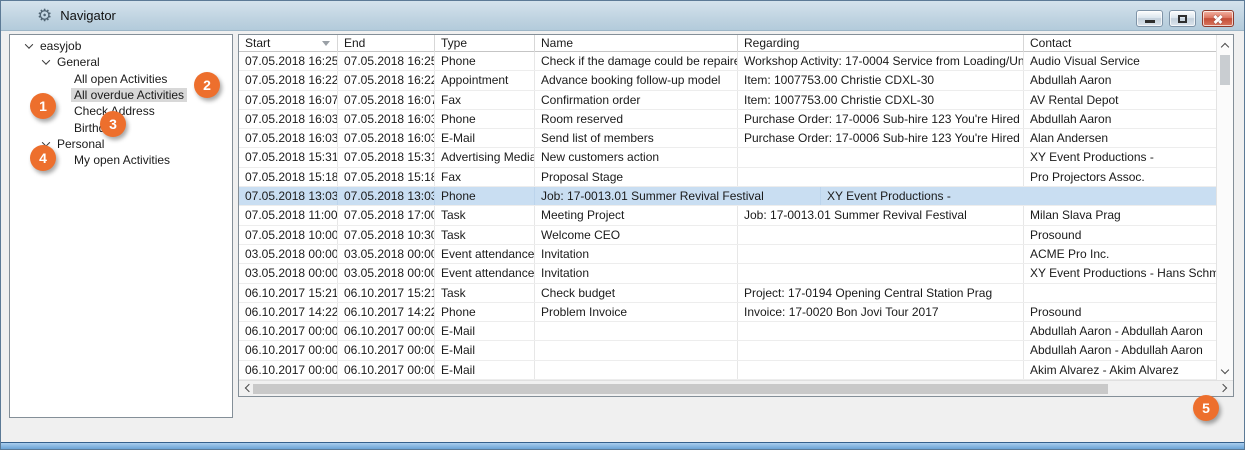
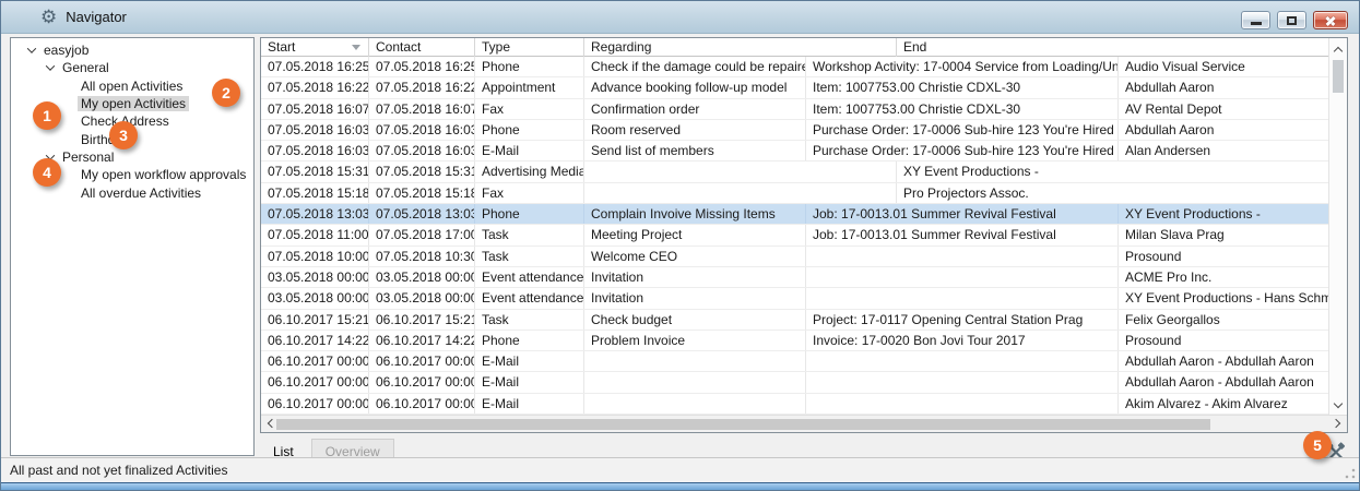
  ⚙
  Navigator
  easyjob
  General
  All open Activities
- All overdue Activities
+ My open Activities
  Checkddress
  Personal
+ My open workflow approvals
- My open Activities
+ All overdue Activities
  Start
- End
+ Contact
  Type
- Name
  Regarding
- Contact
+ End
  07.05.2018 16:25
  07.05.2018 16:25
  Phone
  Check if the damage could be repaire
  Workshop Activity: 17-0004 Service from Loading/Un
  Audio Visual Service
  07.05.2018 16:22
  07.05.2018 16:22
  Appointment
  Advance booking follow-up model
  Item: 1007753.00 Christie CDXL-30
  Abdullah Aaron
  07.05.2018 16:07
  07.05.2018 16:07
  Fax
  Confirmation order
  Item: 1007753.00 Christie CDXL-30
  AV Rental Depot
  07.05.2018 16:03
  07.05.2018 16:03
  Phone
  Room reserved
  Purchase Order: 17-0006 Sub-hire 123 You're Hired
  Abdullah Aaron
  07.05.2018 16:03
  07.05.2018 16:03
  E-Mail
  Send list of members
  Purchase Order: 17-0006 Sub-hire 123 You're Hired
  Alan Andersen
  07.05.2018 15:31
  07.05.2018 15:31
  Advertising Media
- New customers action
  XY Event Productions -
  07.05.2018 15:18
  07.05.2018 15:18
  Fax
- Proposal Stage
  Pro Projectors Assoc.
  07.05.2018 13:03
  07.05.2018 13:03
  Phone
+ Complain Invoive Missing Items
  Job: 17-0013.01 Summer Revival Festival
  XY Event Productions -
  07.05.2018 11:00
  07.05.2018 17:00
  Task
  Meeting Project
  Job: 17-0013.01 Summer Revival Festival
  Milan Slava Prag
  07.05.2018 10:00
  07.05.2018 10:30
  Task
  Welcome CEO
  Prosound
  03.05.2018 00:00
  03.05.2018 00:00
  Event attendance
  Invitation
  ACME Pro Inc.
  03.05.2018 00:00
  03.05.2018 00:00
  Event attendance
  Invitation
  XY Event Productions - Hans Schm
  06.10.2017 15:21
  06.10.2017 15:21
  Task
  Check budget
- Project: 17-0194 Opening Central Station Prag
+ Project: 17-0117 Opening Central Station Prag
+ Felix Georgallos
  06.10.2017 14:22
  06.10.2017 14:22
  Phone
  Problem Invoice
  Invoice: 17-0020 Bon Jovi Tour 2017
  Prosound
  06.10.2017 00:00
  06.10.2017 00:00
  E-Mail
  Abdullah Aaron - Abdullah Aaron
  06.10.2017 00:00
  06.10.2017 00:00
  E-Mail
  Abdullah Aaron - Abdullah Aaron
  06.10.2017 00:00
  06.10.2017 00:00
  E-Mail
  Akim Alvarez - Akim Alvarez
+ List
+ Overview
+ All past and not yet finalized Activities
  1
  2
  3
  4
  5
